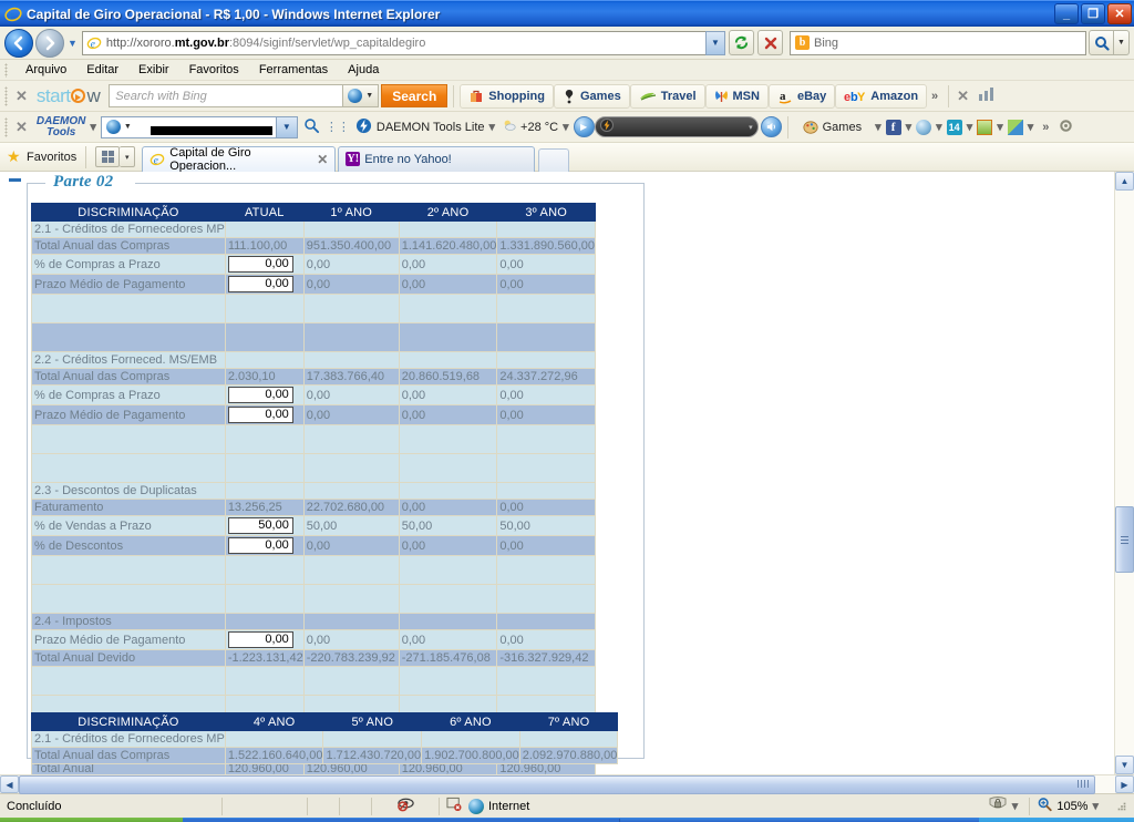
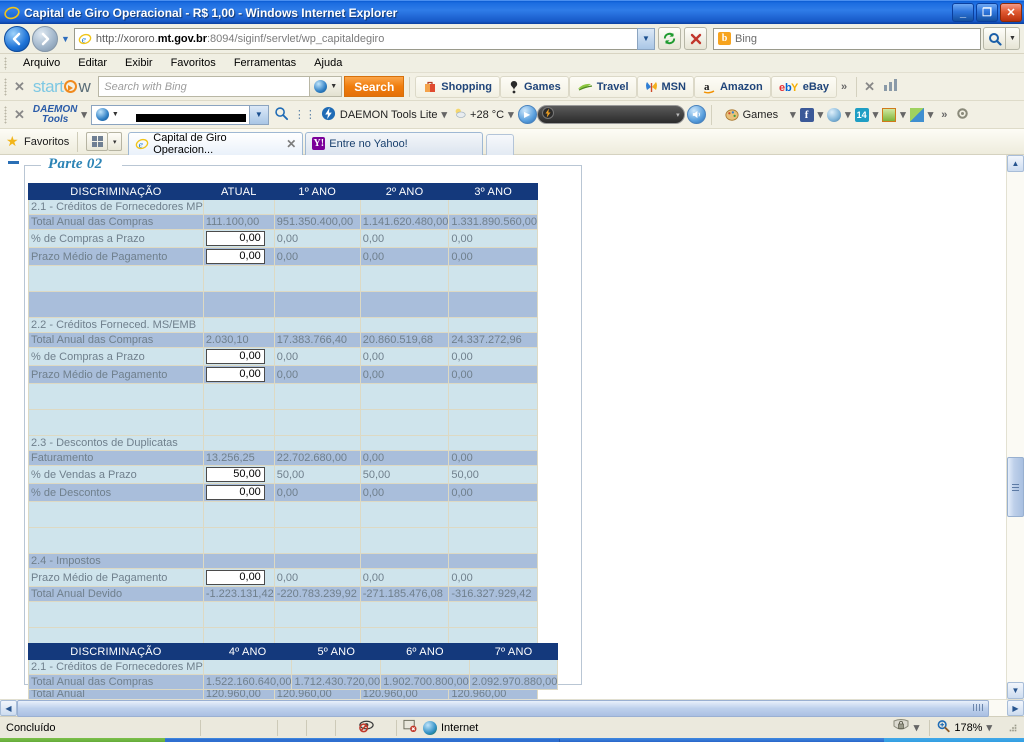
  e
  Capital de Giro Operacional - R$ 1,00 - Windows Internet Explorer
  _
  ❐
  ✕
  ▼
  e
  http://xororo.mt.gov.br:8094/siginf/servlet/wp_capitaldegiro
  ▼
  b
  Bing
  Arquivo
  Editar
  Exibir
  Favoritos
  Ferramentas
  Ajuda
  ✕
  start
  w
  Search with Bing
  Search
  Shopping
  Games
  Travel
  MSN
  a
- eBay
+ Amazon
  e
  b
  Y
- Amazon
+ eBay
  »
  ✕
  ✕
  DAEMON
  Tools
  ▾
  ▼
  ⋮⋮
  DAEMON Tools Lite
  ▾
  +28 °C
  ▾
  ▶
  Games
  ▾
  f
  ▾
  ▾
  14
  ▾
  ▾
  ▾
  »
  ★
  Favoritos
  e
  Capital de Giro Operacion...
  ✕
  Y!
  Entre no Yahoo!
  Parte 02
  DISCRIMINAÇÃO	ATUAL	1º ANO	2º ANO	3º ANO
  2.1 - Créditos de Fornecedores MP
  Total Anual das Compras	111.100,00	951.350.400,00	1.141.620.480,00	1.331.890.560,00
  % de Compras a Prazo	0,00	0,00	0,00	0,00
  Prazo Médio de Pagamento	0,00	0,00	0,00	0,00
  2.2 - Créditos Forneced. MS/EMB
  Total Anual das Compras	2.030,10	17.383.766,40	20.860.519,68	24.337.272,96
  % de Compras a Prazo	0,00	0,00	0,00	0,00
  Prazo Médio de Pagamento	0,00	0,00	0,00	0,00
  2.3 - Descontos de Duplicatas
  Faturamento	13.256,25	22.702.680,00	0,00	0,00
  % de Vendas a Prazo	50,00	50,00	50,00	50,00
  % de Descontos	0,00	0,00	0,00	0,00
  2.4 - Impostos
  Prazo Médio de Pagamento	0,00	0,00	0,00	0,00
  Total Anual Devido	-1.223.131,42	-220.783.239,92	-271.185.476,08	-316.327.929,42
  Total Anual	120.960,00	120.960,00	120.960,00	120.960,00
  DISCRIMINAÇÃO	4º ANO	5º ANO	6º ANO	7º ANO
  2.1 - Créditos de Fornecedores MP
  Total Anual das Compras	1.522.160.640,00	1.712.430.720,00	1.902.700.800,00	2.092.970.880,00
  ▲
  ▼
  ◀
  ▶
  Concluído
  Internet
  ▾
- 105%
+ 178%
  ▾
